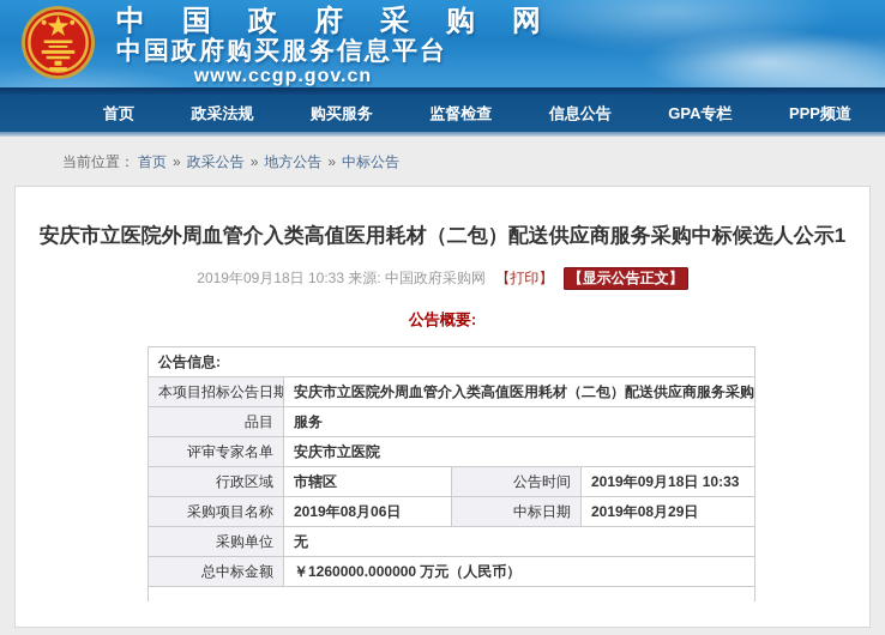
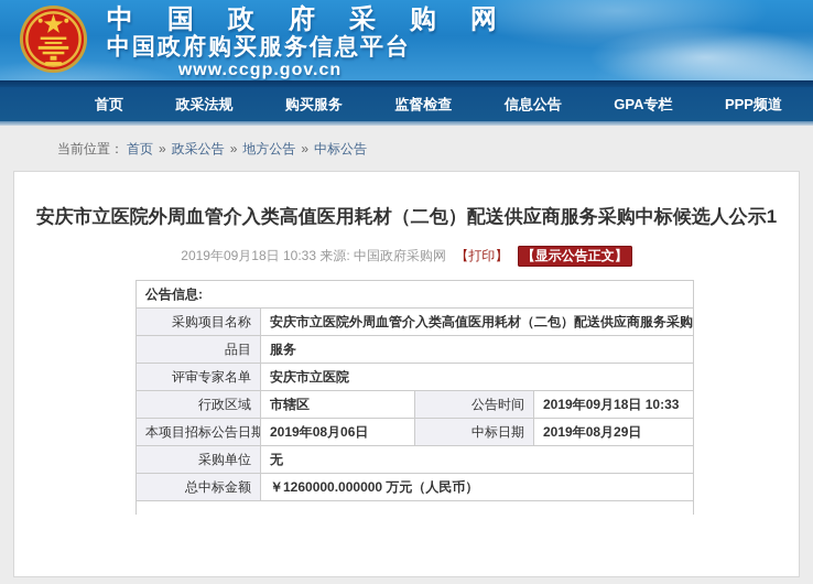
  中国政府采购网
  中国政府购买服务信息平台
  www.ccgp.gov.cn
  首页
  政采法规
  购买服务
  监督检查
  信息公告
  GPA专栏
  PPP频道
  当前位置： 首页 » 政采公告 » 地方公告 » 中标公告
  安庆市立医院外周血管介入类高值医用耗材（二包）配送供应商服务采购中标候选人公示1
  2019年09月18日 10:33 来源: 中国政府采购网 【打印】 【显示公告正文】
- 公告概要:
  公告信息:
- 本项目招标公告日期	安庆市立医院外周血管介入类高值医用耗材（二包）配送供应商服务采购
+ 采购项目名称	安庆市立医院外周血管介入类高值医用耗材（二包）配送供应商服务采购
  品目	服务
  评审专家名单	安庆市立医院
  行政区域	市辖区	公告时间	2019年09月18日 10:33
- 采购项目名称	2019年08月06日	中标日期	2019年08月29日
+ 本项目招标公告日期	2019年08月06日	中标日期	2019年08月29日
  采购单位	无
  总中标金额	￥1260000.000000 万元（人民币）
